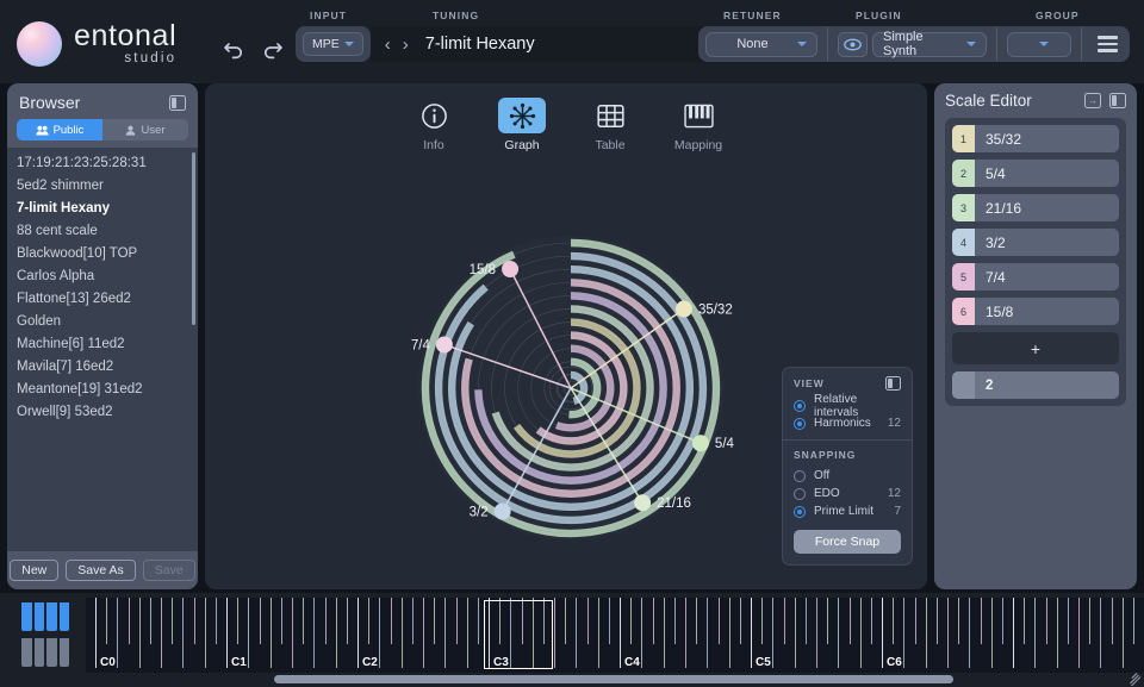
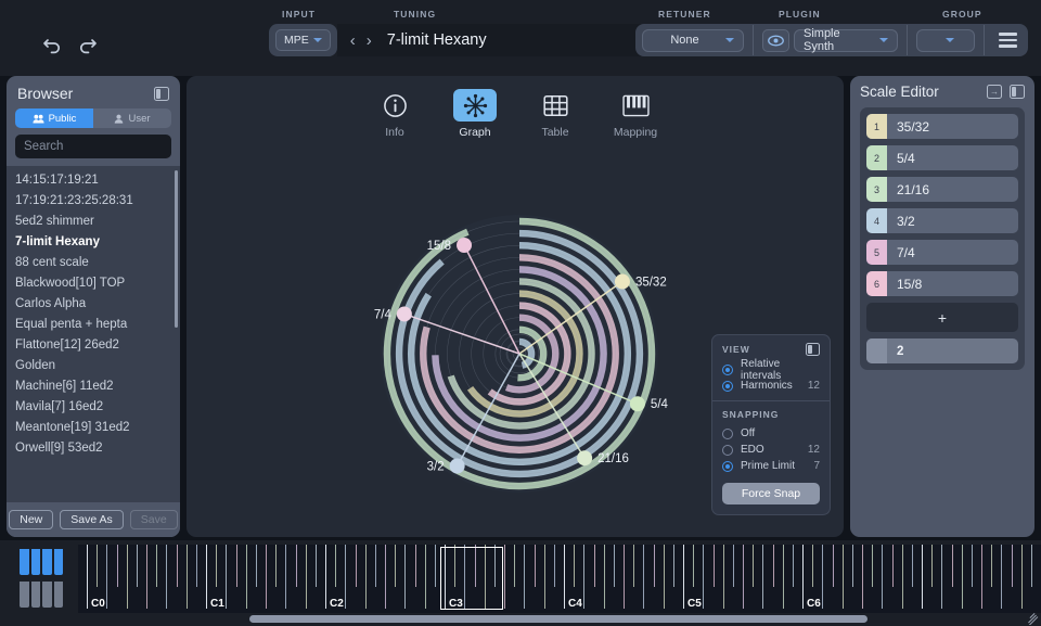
- entonal
- studio
  INPUT
  TUNING
  RETUNER
  PLUGIN
  GROUP
  MPE
  ‹
  ›
  7-limit Hexany
  None
  Simple Synth
  Browser
  Public
  User
+ Search
+ 14:15:17:19:21
  17:19:21:23:25:28:31
  5ed2 shimmer
  7-limit Hexany
  88 cent scale
  Blackwood[10] TOP
  Carlos Alpha
+ Equal penta + hepta
- Flattone[13] 26ed2
+ Flattone[12] 26ed2
  Golden
  Machine[6] 11ed2
  Mavila[7] 16ed2
  Meantone[19] 31ed2
  Orwell[9] 53ed2
  New
  Save As
  Save
  Info
  Graph
  Table
  Mapping
  35/32
  5/4
  21/16
  3/2
  7/4
  15/8
  VIEW
  Relative intervals
  Harmonics
  12
  SNAPPING
  Off
  EDO
  12
  Prime Limit
  7
  Force Snap
  Scale Editor
  →
  1
  35/32
  2
  5/4
  3
  21/16
  4
  3/2
  5
  7/4
  6
  15/8
  +
  2
  C0
  C1
  C2
  C3
  C4
  C5
  C6
